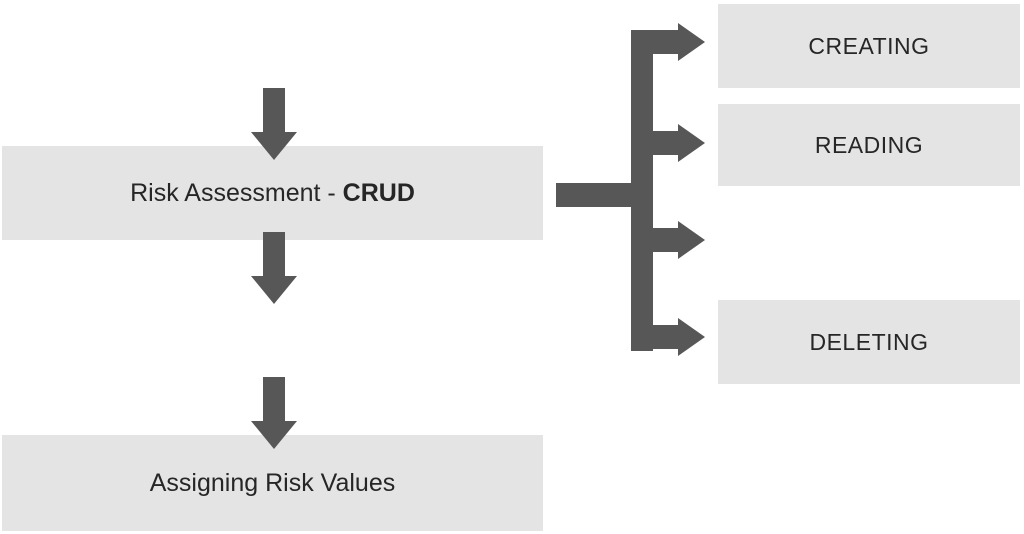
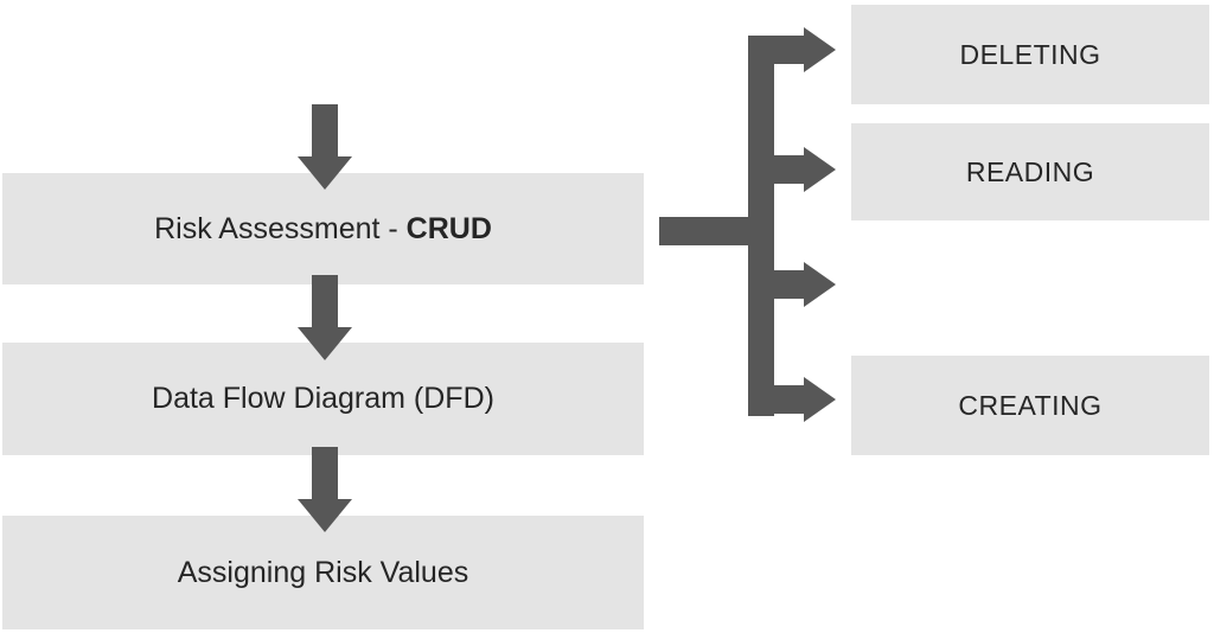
  Risk Assessment - CRUD
+ Data Flow Diagram (DFD)
  Assigning Risk Values
- CREATING
+ DELETING
  READING
- DELETING
+ CREATING
